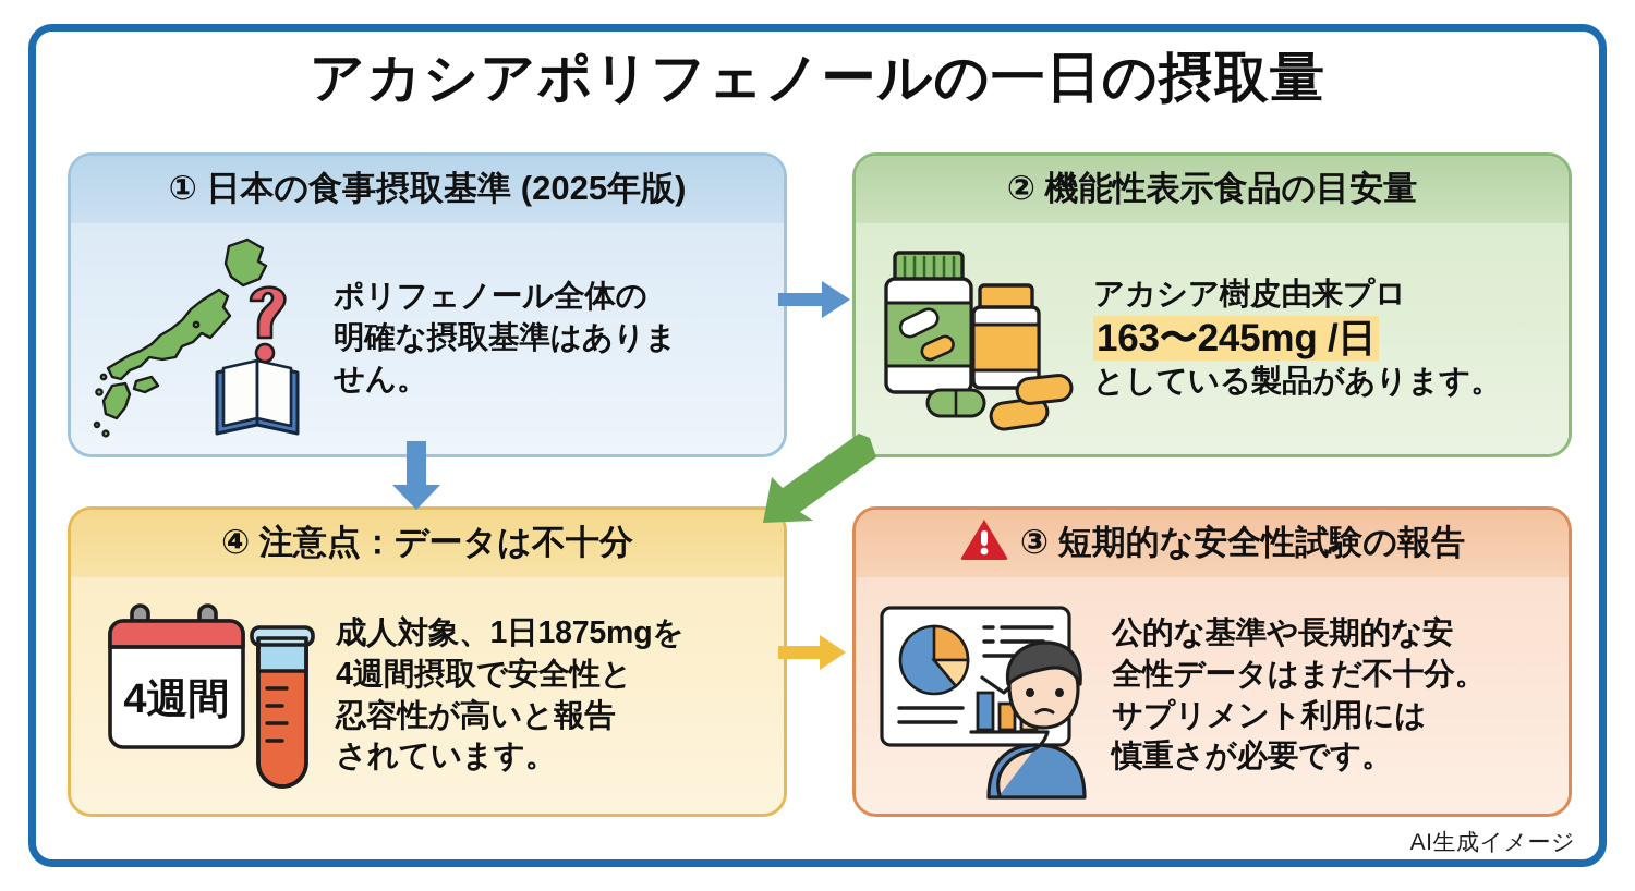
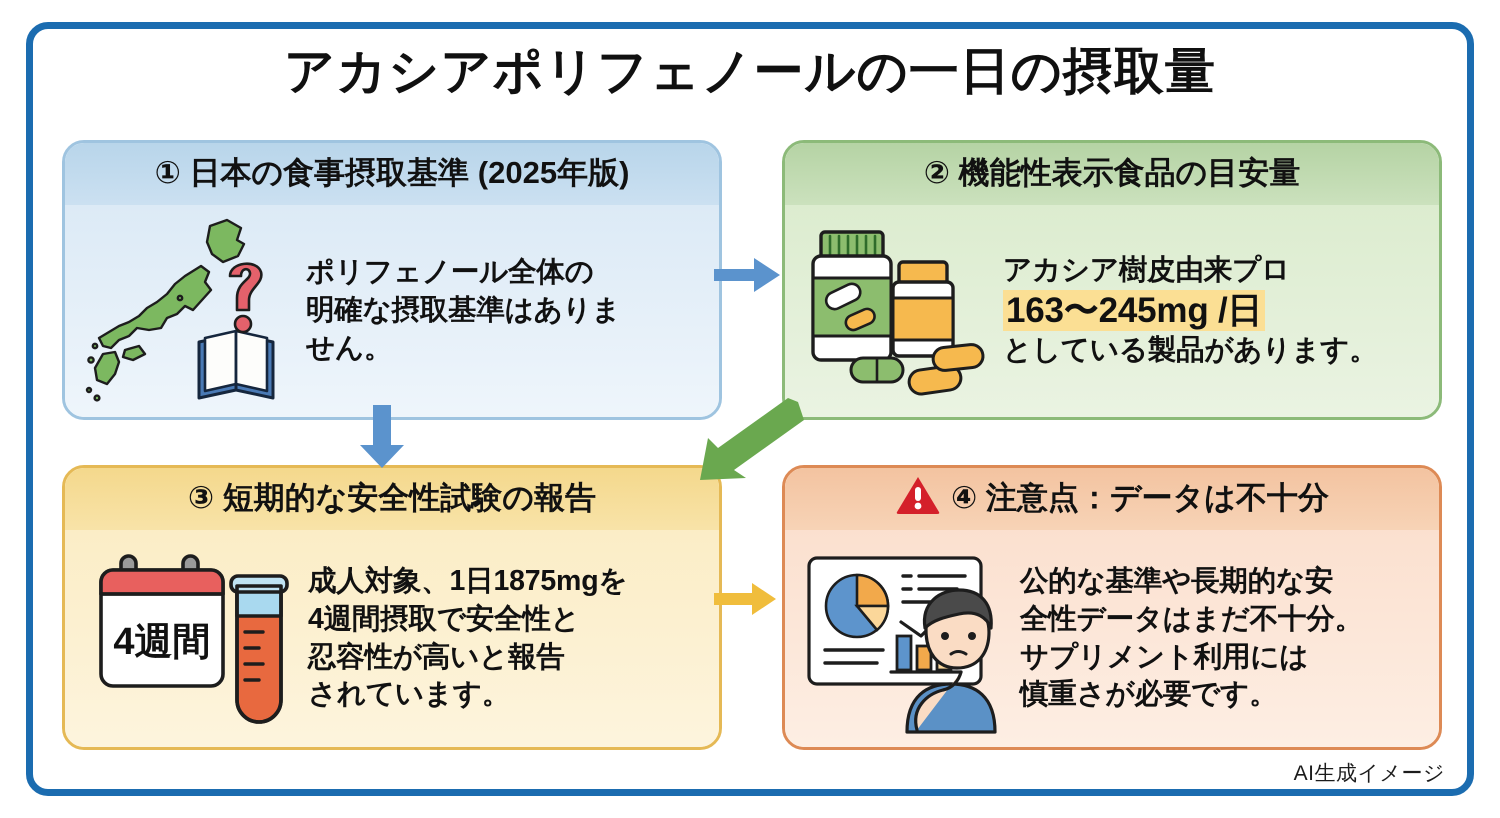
  アカシアポリフェノールの一日の摂取量
  ① 日本の食事摂取基準 (2025年版)
  ポリフェノール全体の
  明確な摂取基準はありま
  せん。
  ② 機能性表示食品の目安量
  アカシア樹皮由来プロ
  163〜245mg /日
  としている製品があります。
- ④ 注意点：データは不十分
+ ③ 短期的な安全性試験の報告
  4週間
  成人対象、1日1875mgを
  4週間摂取で安全性と
  忍容性が高いと報告
  されています。
- ③ 短期的な安全性試験の報告
+ ④ 注意点：データは不十分
  公的な基準や長期的な安
  全性データはまだ不十分。
  サプリメント利用には
  慎重さが必要です。
  AI生成イメージ
